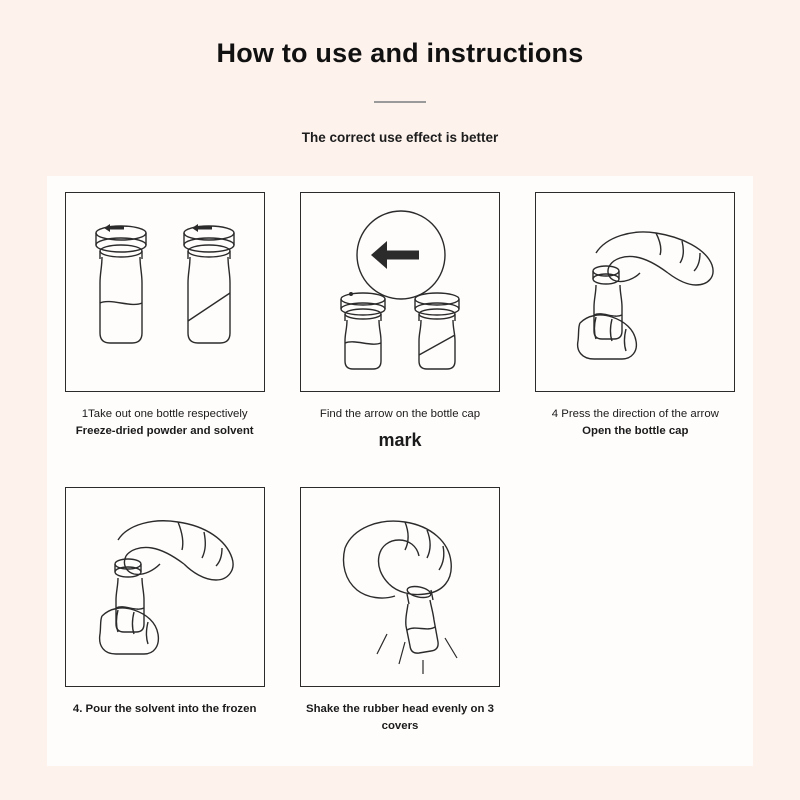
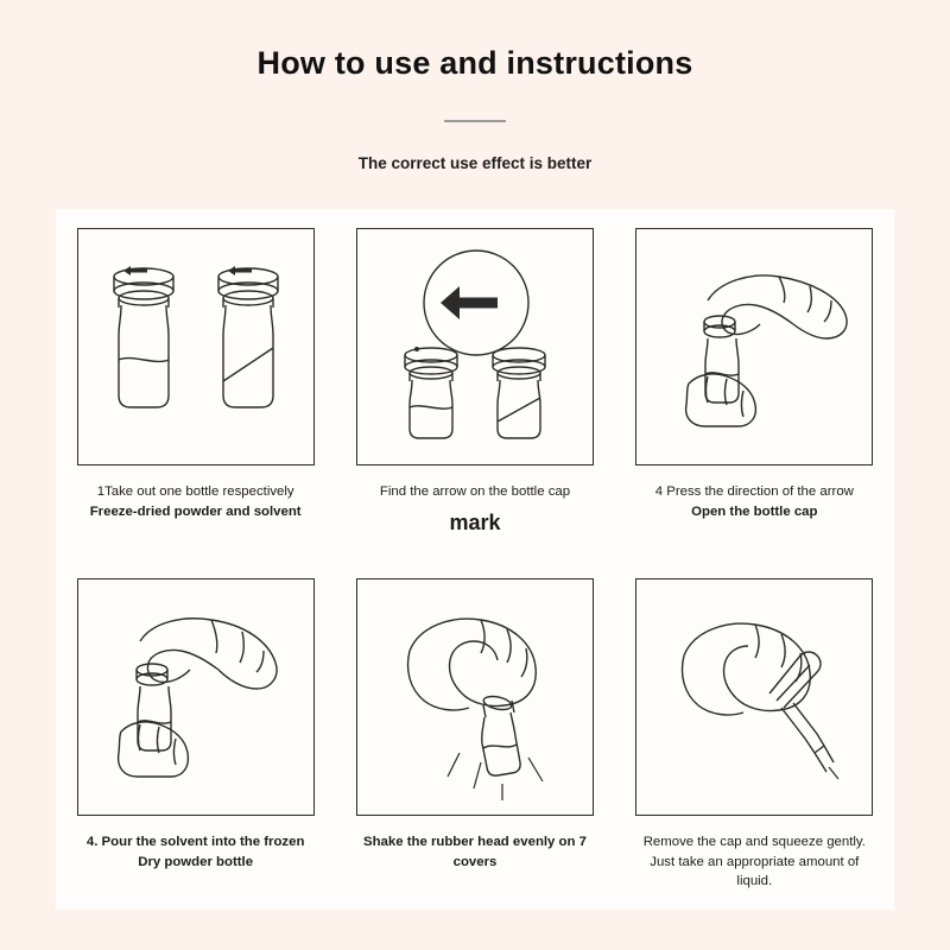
  How to use and instructions
  The correct use effect is better
  1Take out one bottle respectively
  Freeze-dried powder and solvent
  Find the arrow on the bottle cap
  mark
  4 Press the direction of the arrow
  Open the bottle cap
  4. Pour the solvent into the frozen
+ Dry powder bottle
- Shake the rubber head evenly on 3 covers
+ Shake the rubber head evenly on 7 covers
+ Remove the cap and squeeze gently.
+ Just take an appropriate amount of liquid.
